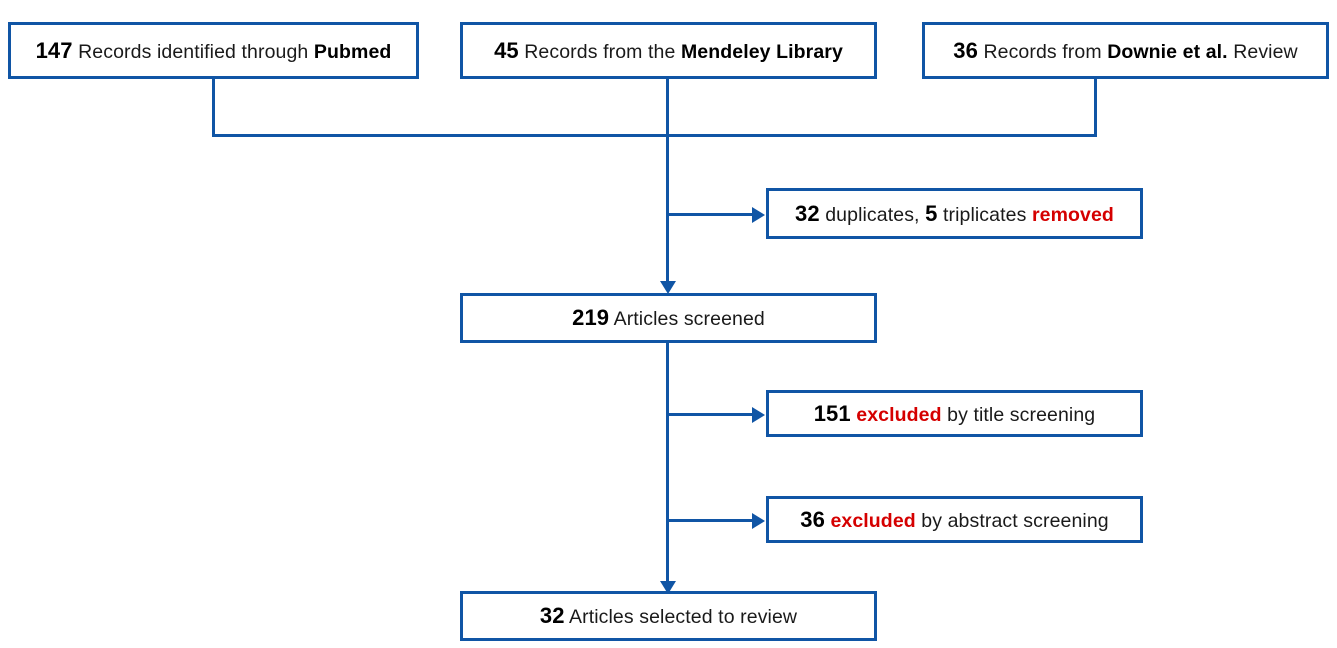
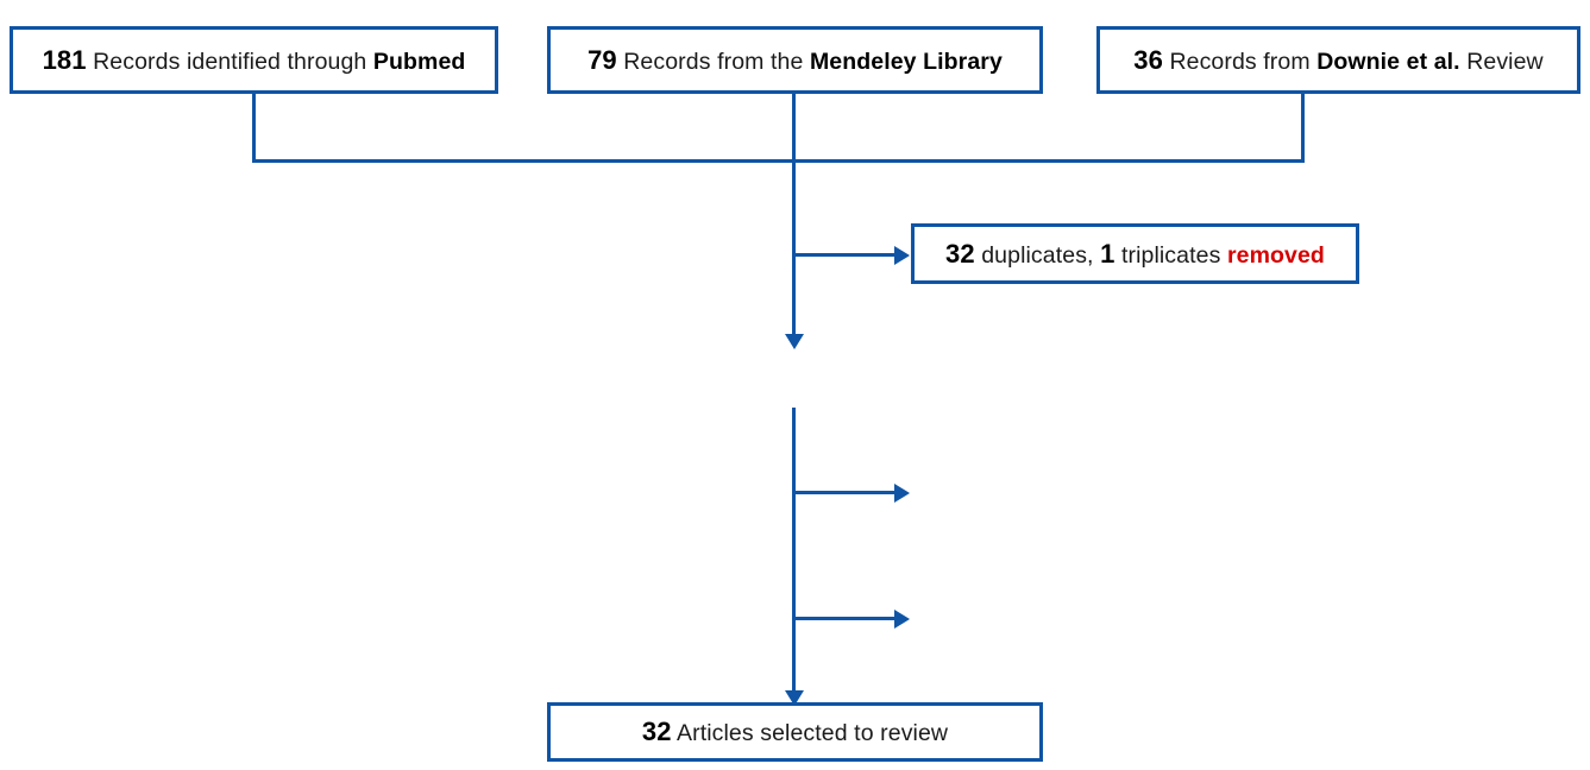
- 147 Records identified through Pubmed
+ 181 Records identified through Pubmed
- 45 Records from the Mendeley Library
+ 79 Records from the Mendeley Library
  36 Records from Downie et al. Review
- 32 duplicates, 5 triplicates removed
+ 32 duplicates, 1 triplicates removed
- 219 Articles screened
- 151 excluded by title screening
- 36 excluded by abstract screening
  32 Articles selected to review
